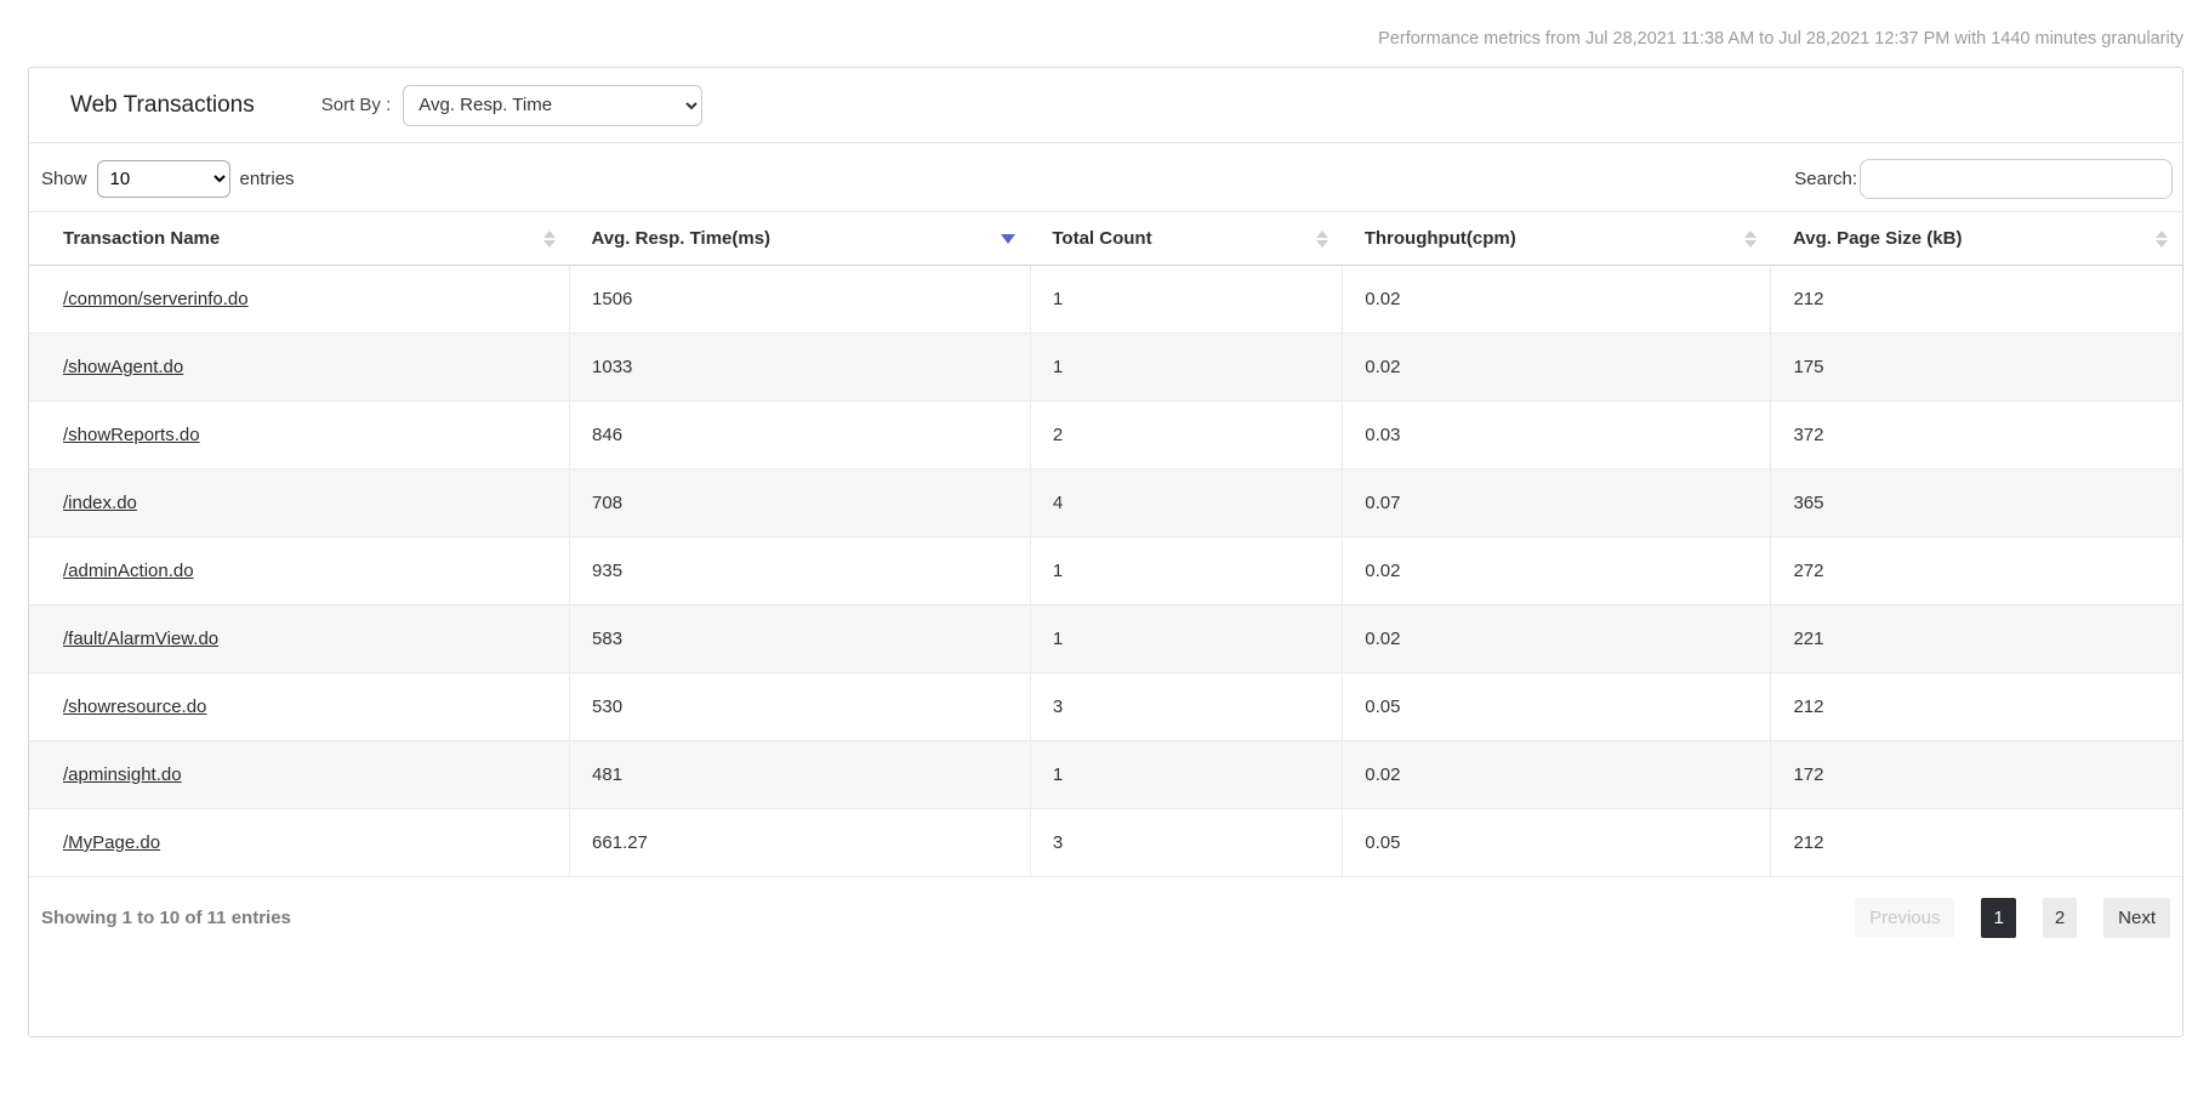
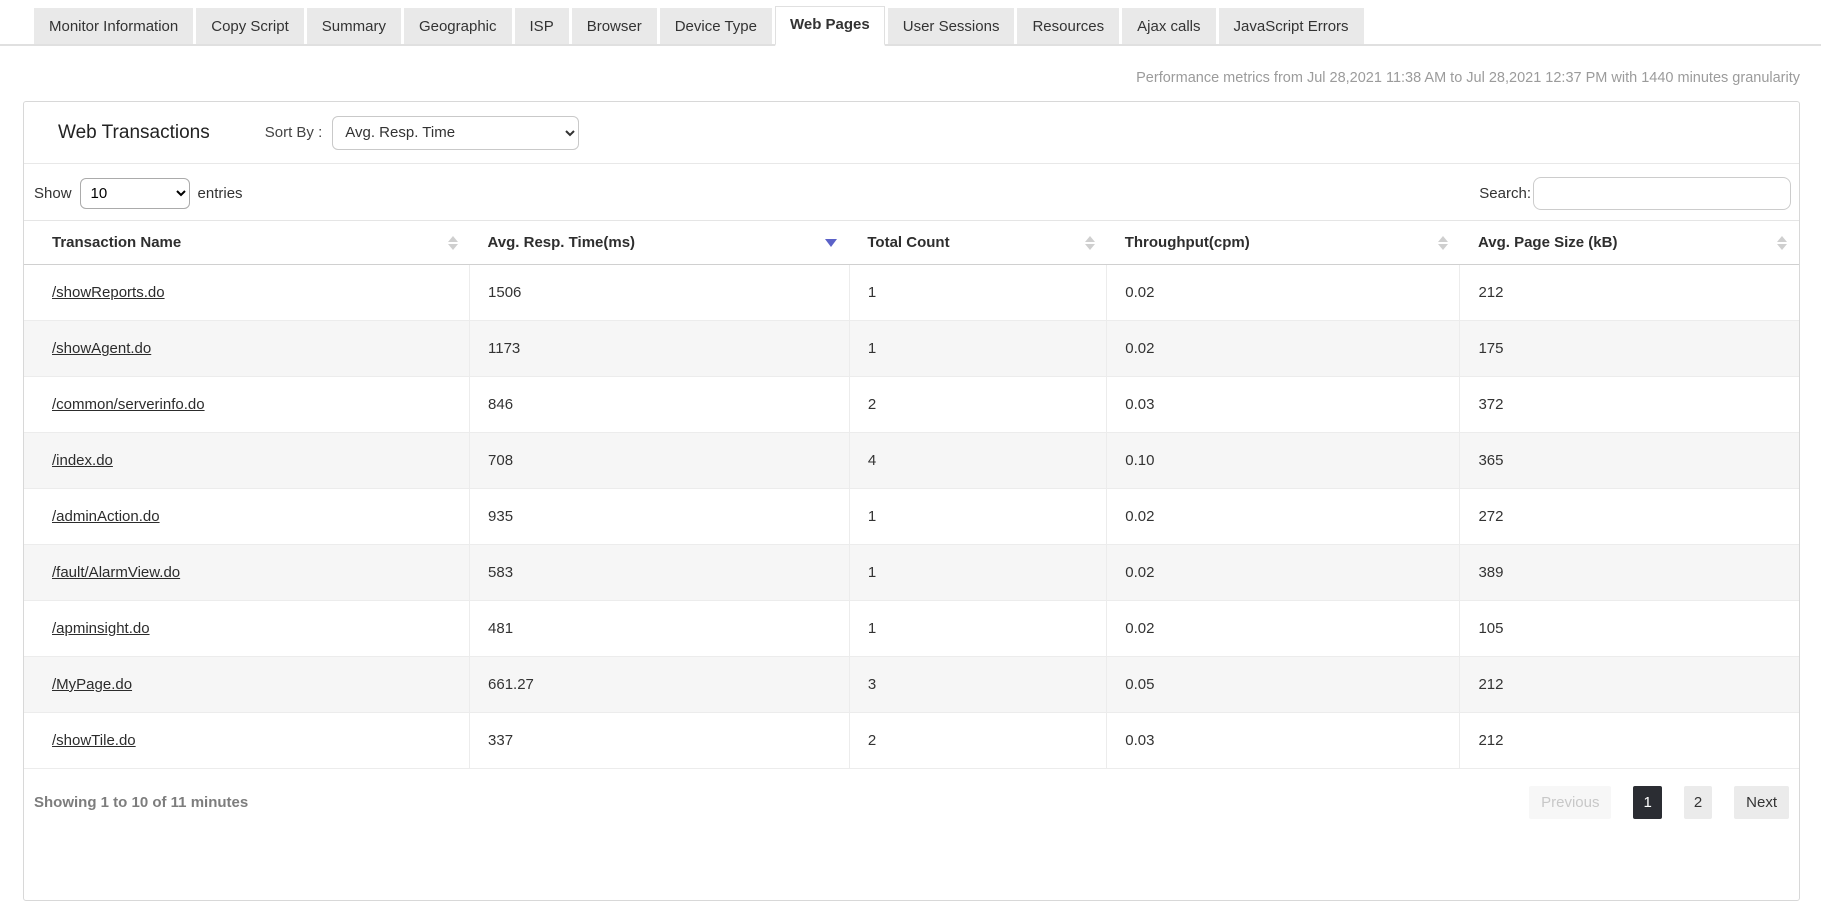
+ Monitor Information
+ Copy Script
+ Summary
+ Geographic
+ ISP
+ Browser
+ Device Type
+ Web Pages
+ User Sessions
+ Resources
+ Ajax calls
+ JavaScript Errors
  Performance metrics from Jul 28,2021 11:38 AM to Jul 28,2021 12:37 PM with 1440 minutes granularity
  Web Transactions
  Sort By :
  Avg. Resp. Time
  Show
  10
  entries
  Search:
  Transaction Name	Avg. Resp. Time(ms)	Total Count	Throughput(cpm)	Avg. Page Size (kB)
- /common/serverinfo.do	1506	1	0.02	212
+ /showReports.do	1506	1	0.02	212
- /showAgent.do	1033	1	0.02	175
+ /showAgent.do	1173	1	0.02	175
- /showReports.do	846	2	0.03	372
+ /common/serverinfo.do	846	2	0.03	372
- /index.do	708	4	0.07	365
+ /index.do	708	4	0.10	365
  /adminAction.do	935	1	0.02	272
- /fault/AlarmView.do	583	1	0.02	221
+ /fault/AlarmView.do	583	1	0.02	389
- /showresource.do	530	3	0.05	212
- /apminsight.do	481	1	0.02	172
+ /apminsight.do	481	1	0.02	105
  /MyPage.do	661.27	3	0.05	212
+ /showTile.do	337	2	0.03	212
- Showing 1 to 10 of 11 entries
+ Showing 1 to 10 of 11 minutes
  Previous
  1
  2
  Next
